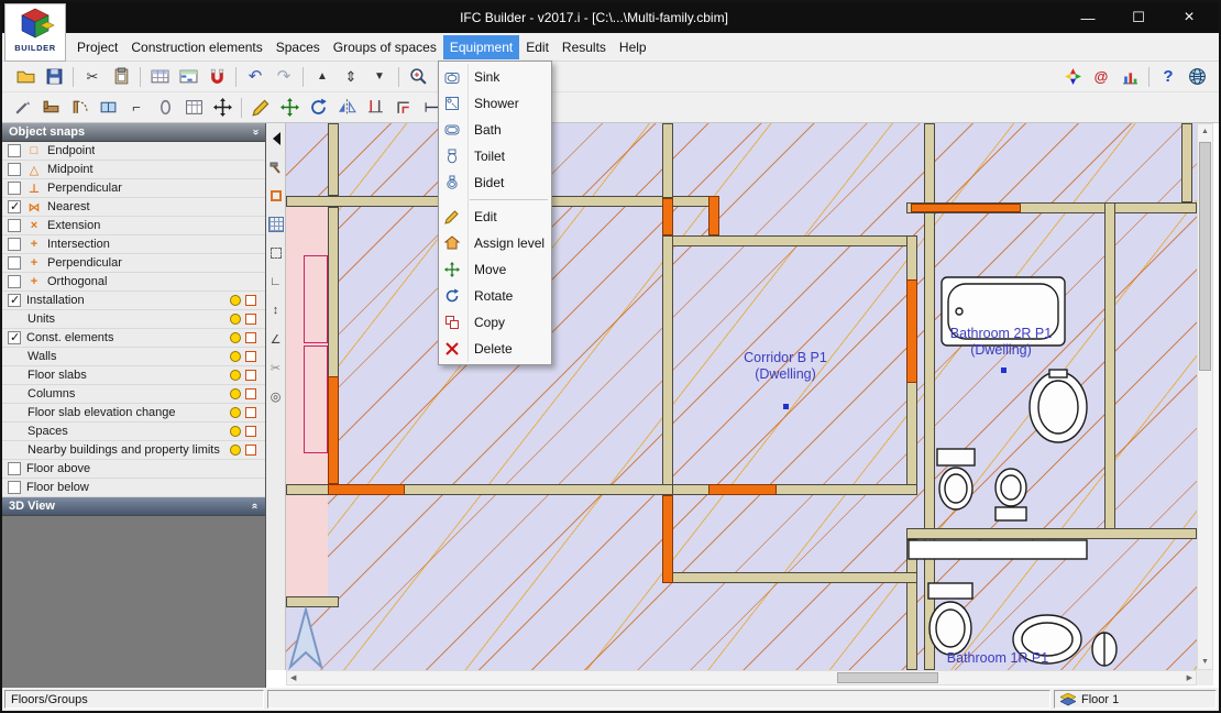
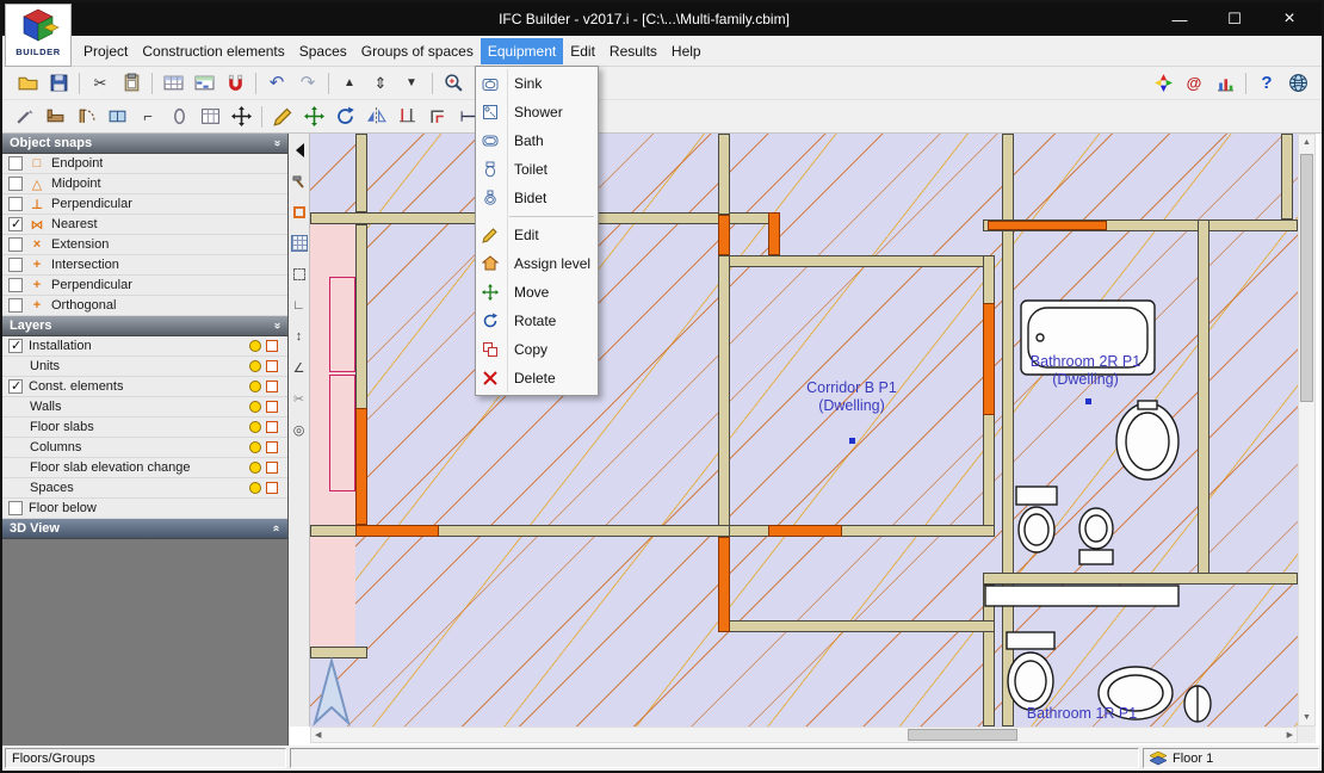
  IFC Builder - v2017.i - [C:\...\Multi-family.cbim]
  —
  ☐
  ×
  BUILDER
  Project
  Construction elements
  Spaces
  Groups of spaces
  Equipment
  Edit
  Results
  Help
  ✂
  ↶
  ↷
  ▲
  ⇕
  ▼
  @
  ?
  ⌐
  Sink
  Shower
  Bath
  Toilet
  Bidet
  Edit
  Assign level
  Move
  Rotate
  Copy
  Delete
  Object snaps
  □
  Endpoint
  △
  Midpoint
  ⊥
  Perpendicular
  ⋈
  Nearest
  ×
  Extension
  +
  Intersection
  +
  Perpendicular
  +
  Orthogonal
+ Layers
  Installation
  Units
  Const. elements
  Walls
  Floor slabs
  Columns
  Floor slab elevation change
  Spaces
- Nearby buildings and property limits
- Floor above
  Floor below
  3D View
  ∟
  ↕
  ∠
  ✂
  ◎
  Corridor B P1
  (Dwelling)
  Bathroom 2R P1
  (Dwelling)
  Bathroom 1R P1
  Floors/Groups
  Floor 1
